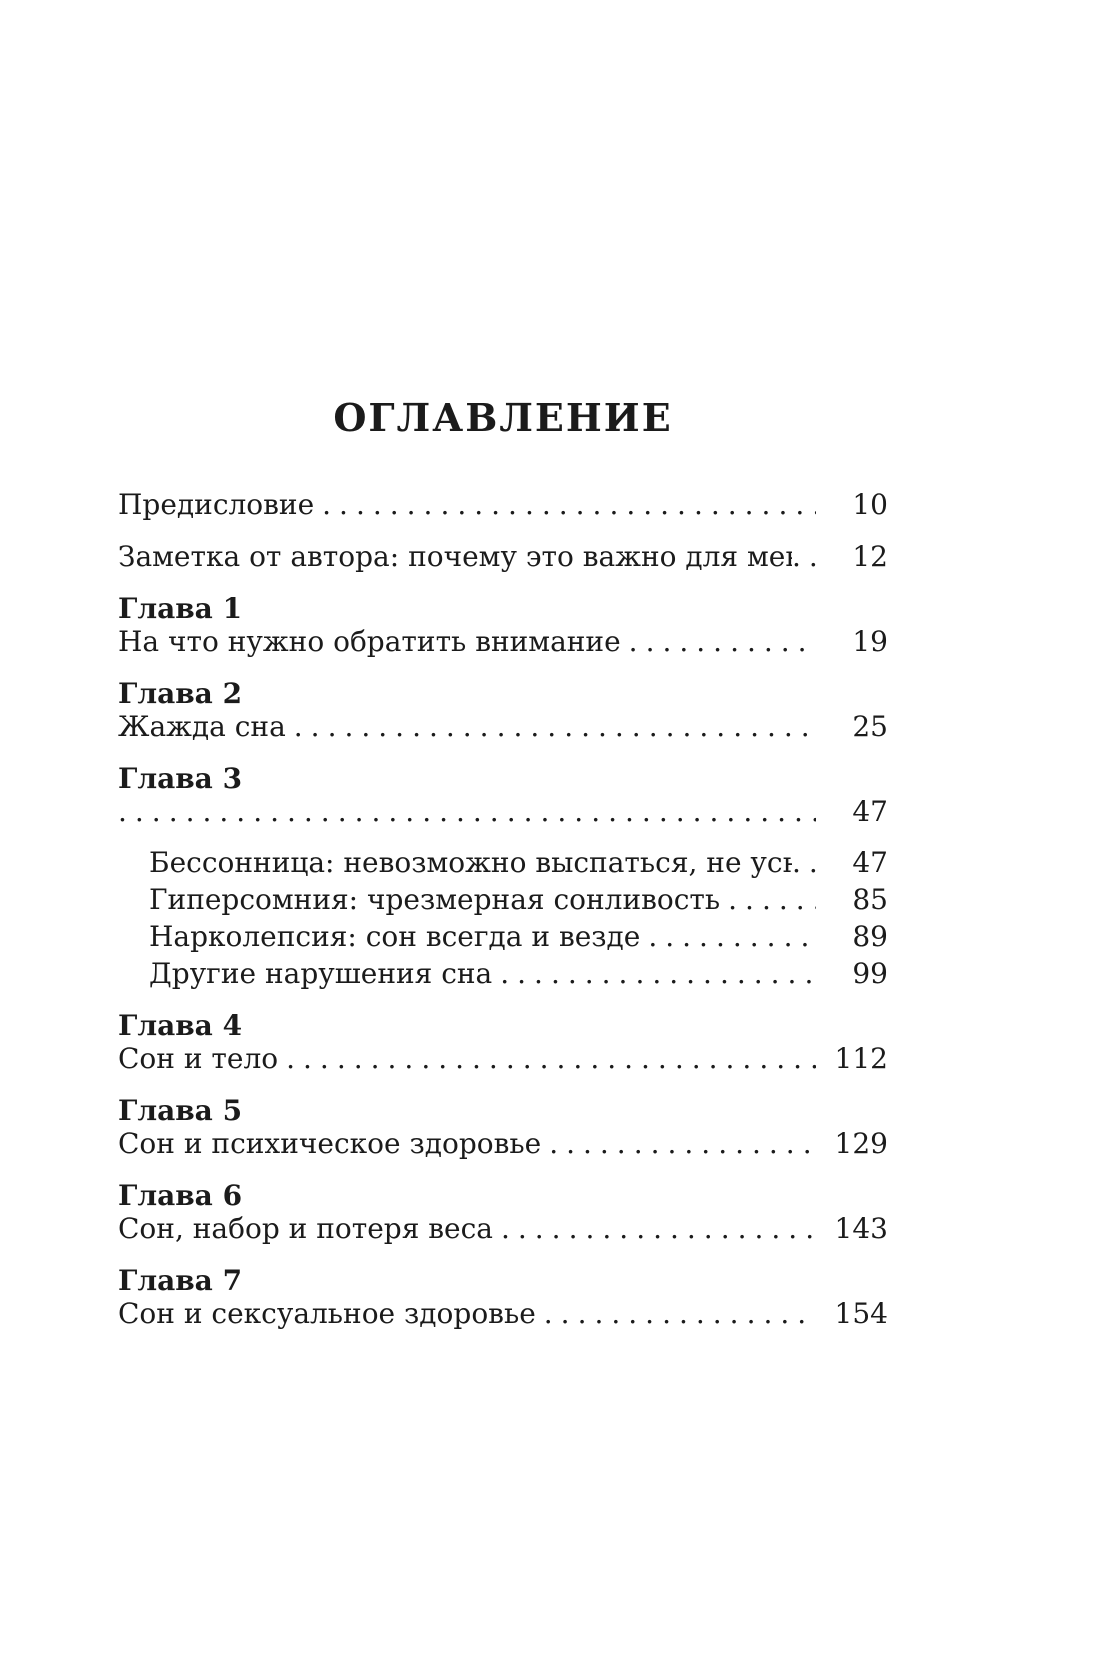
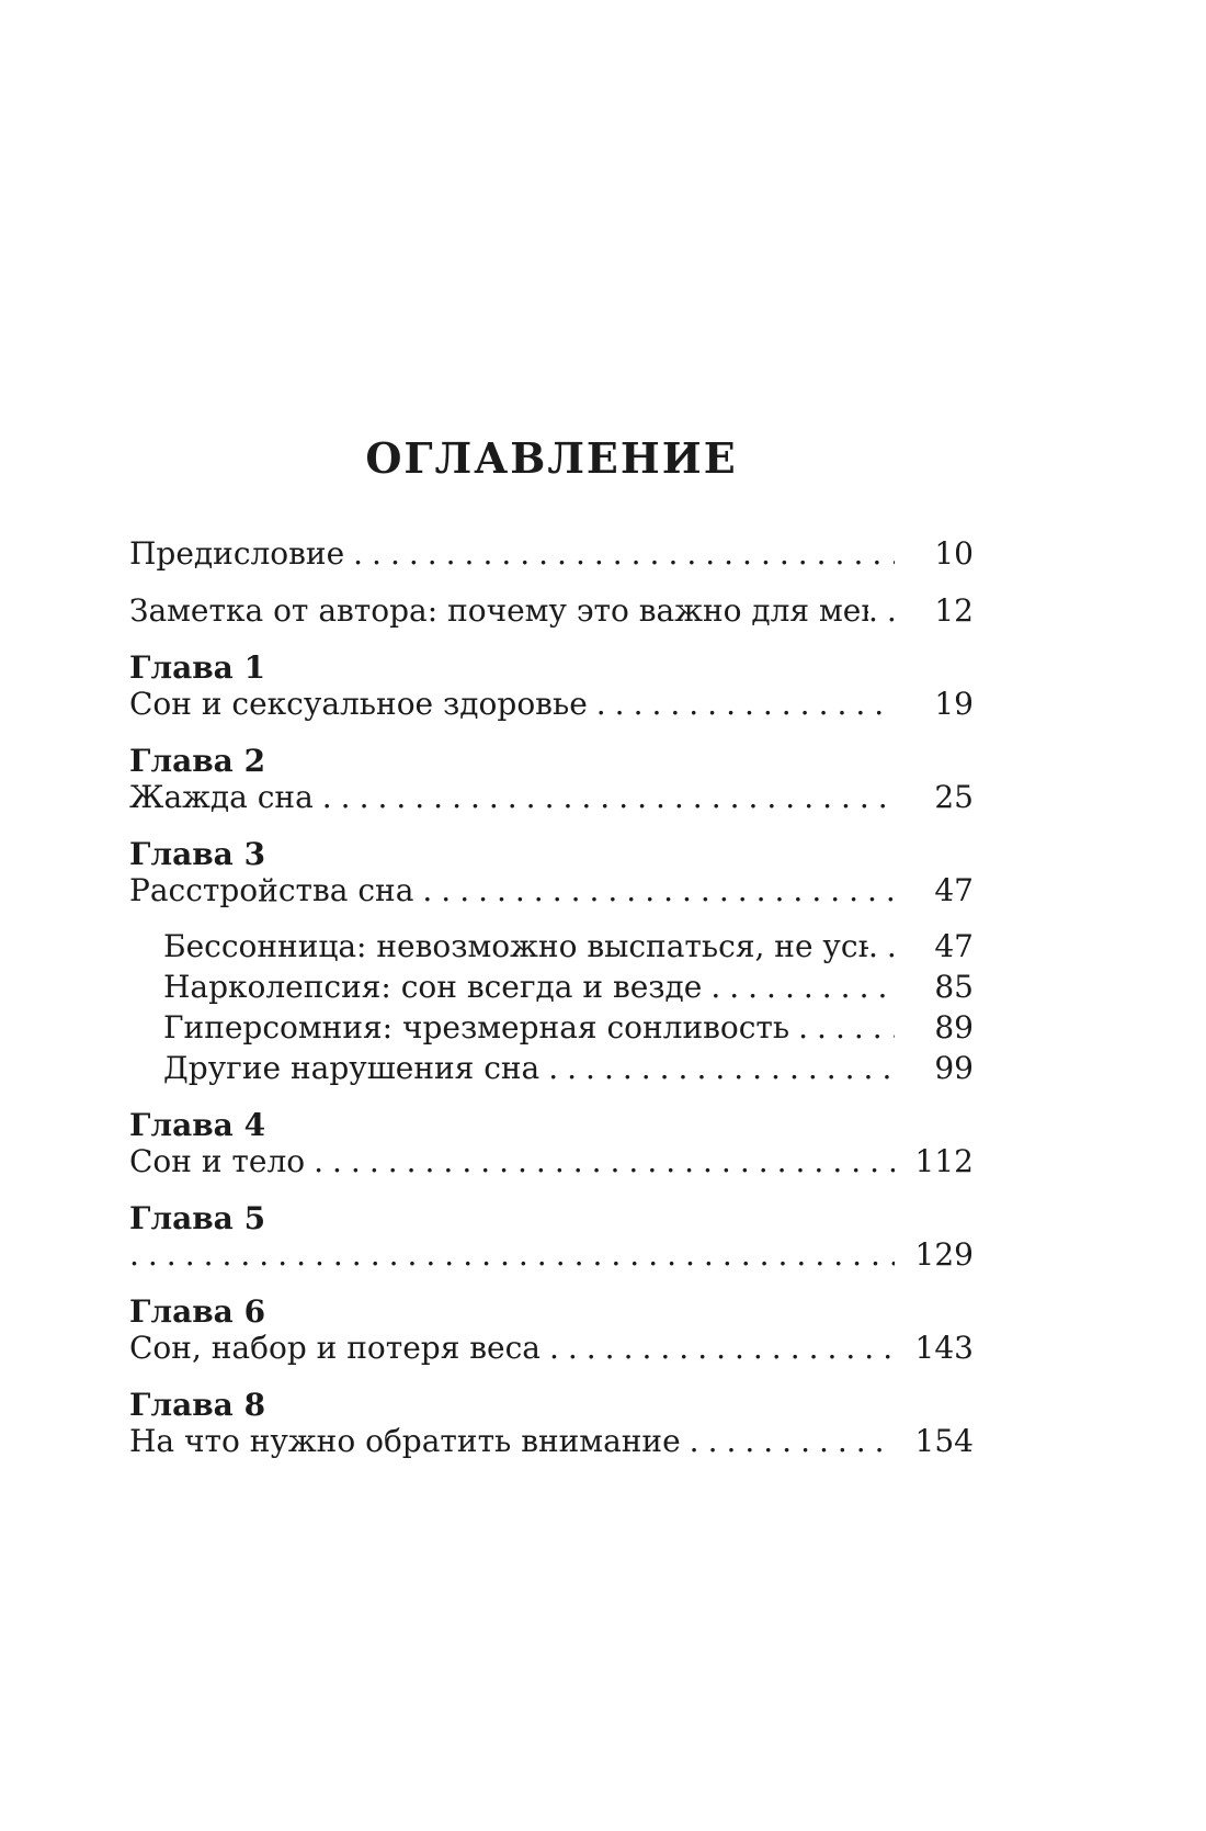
  ОГЛАВЛЕНИЕ
  Предисловие
  10
  Заметка от автора: почему это важно для ме
  12
  Глава 1
- На что нужно обратить внимание
+ Сон и сексуальное здоровье
  19
  Глава 2
  Жажда сна
  25
  Глава 3
+ Расстройства сна
  47
  Бессонница: невозможно выспаться, не усн
  47
- Гиперсомния: чрезмерная сонливость
+ Нарколепсия: сон всегда и везде
  85
- Нарколепсия: сон всегда и везде
+ Гиперсомния: чрезмерная сонливость
  89
  Другие нарушения сна
  99
  Глава 4
  Сон и тело
  112
  Глава 5
- Сон и психическое здоровье
  129
  Глава 6
  Сон, набор и потеря веса
  143
- Глава 7
+ Глава 8
- Сон и сексуальное здоровье
+ На что нужно обратить внимание
  154
